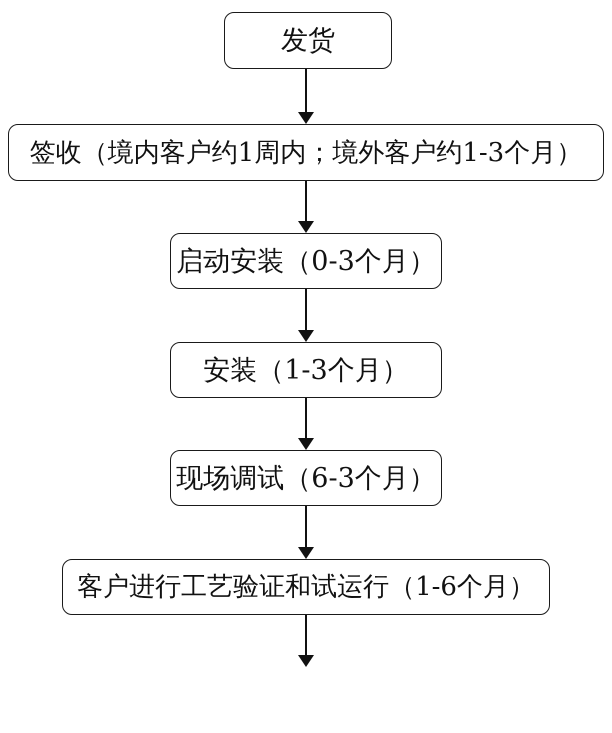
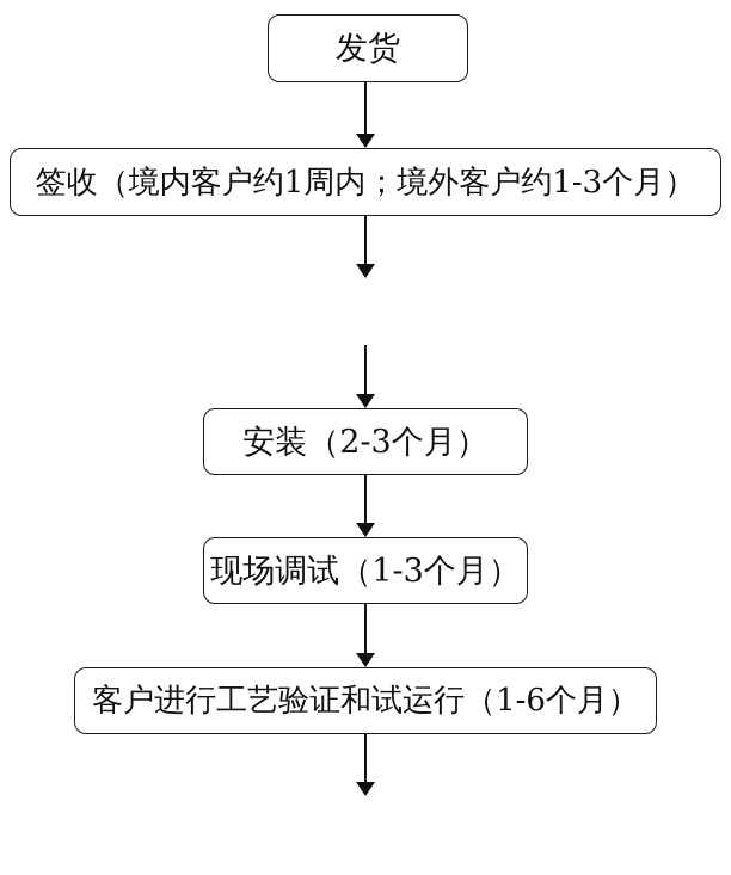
  发货
  签收（境内客户约1周内；境外客户约1-3个月）
- 启动安装（0-3个月）
- 安装（1-3个月）
+ 安装（2-3个月）
- 现场调试（6-3个月）
+ 现场调试（1-3个月）
  客户进行工艺验证和试运行（1-6个月）
